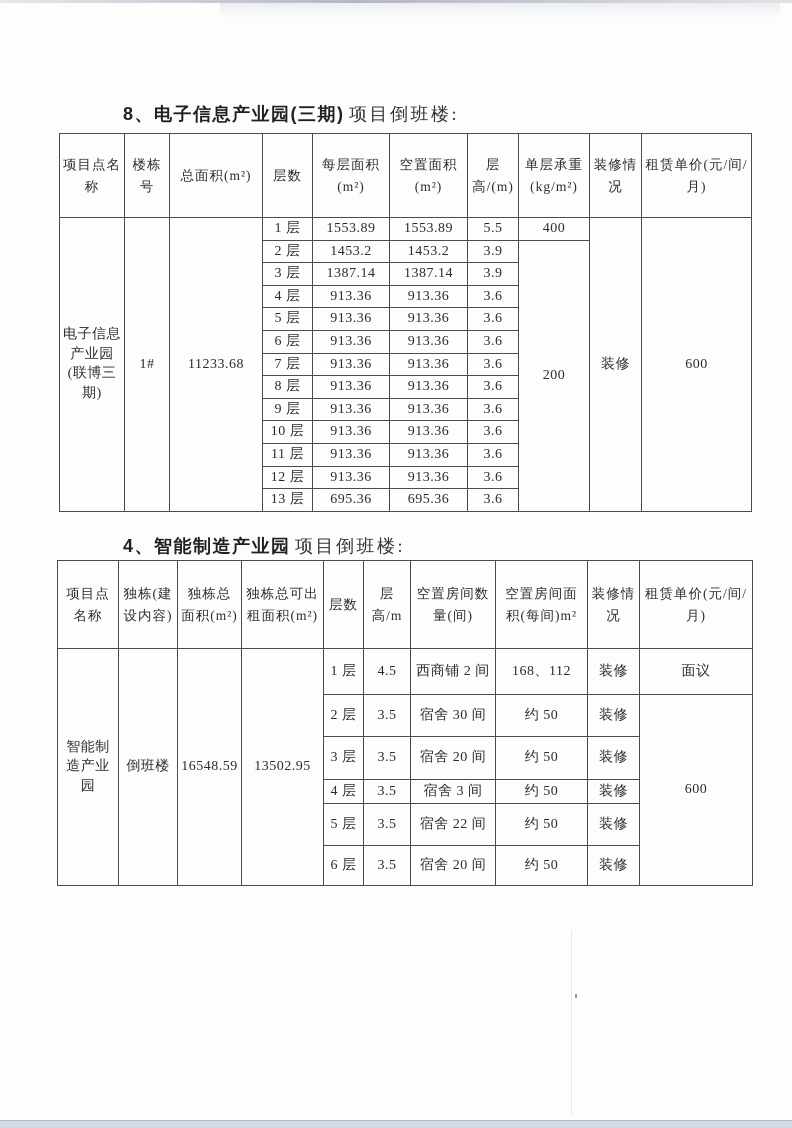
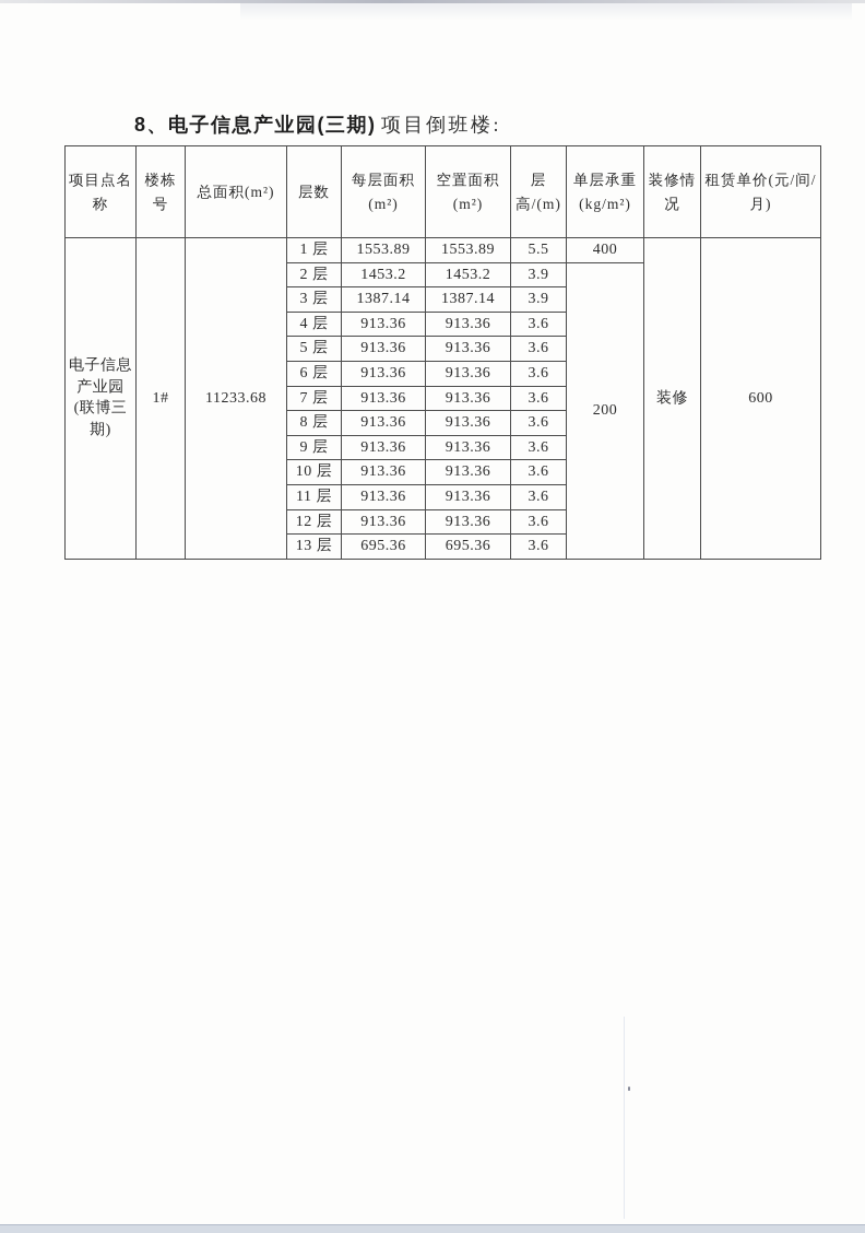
  8、电子信息产业园(三期) 项目倒班楼:
  项目点名称	楼栋号	总面积(m²)	层数	每层面积(m²)	空置面积(m²)	层高/(m)	单层承重(kg/m²)	装修情况	租赁单价(元/间/月)
  电子信息产业园(联博三期)	1#	11233.68	1 层	1553.89	1553.89	5.5	400	装修	600
  2 层	1453.2	1453.2	3.9	200
  3 层	1387.14	1387.14	3.9
  4 层	913.36	913.36	3.6
  5 层	913.36	913.36	3.6
  6 层	913.36	913.36	3.6
  7 层	913.36	913.36	3.6
  8 层	913.36	913.36	3.6
  9 层	913.36	913.36	3.6
  10 层	913.36	913.36	3.6
  11 层	913.36	913.36	3.6
  12 层	913.36	913.36	3.6
  13 层	695.36	695.36	3.6
- 4、智能制造产业园 项目倒班楼:
- 项目点名称	独栋(建设内容)	独栋总面积(m²)	独栋总可出租面积(m²)	层数	层高/m	空置房间数量(间)	空置房间面积(每间)m²	装修情况	租赁单价(元/间/月)
- 智能制造产业园	倒班楼	16548.59	13502.95	1 层	4.5	西商铺 2 间	168、112	装修	面议
- 2 层	3.5	宿舍 30 间	约 50	装修	600
- 3 层	3.5	宿舍 20 间	约 50	装修
- 4 层	3.5	宿舍 3 间	约 50	装修
- 5 层	3.5	宿舍 22 间	约 50	装修
- 6 层	3.5	宿舍 20 间	约 50	装修
